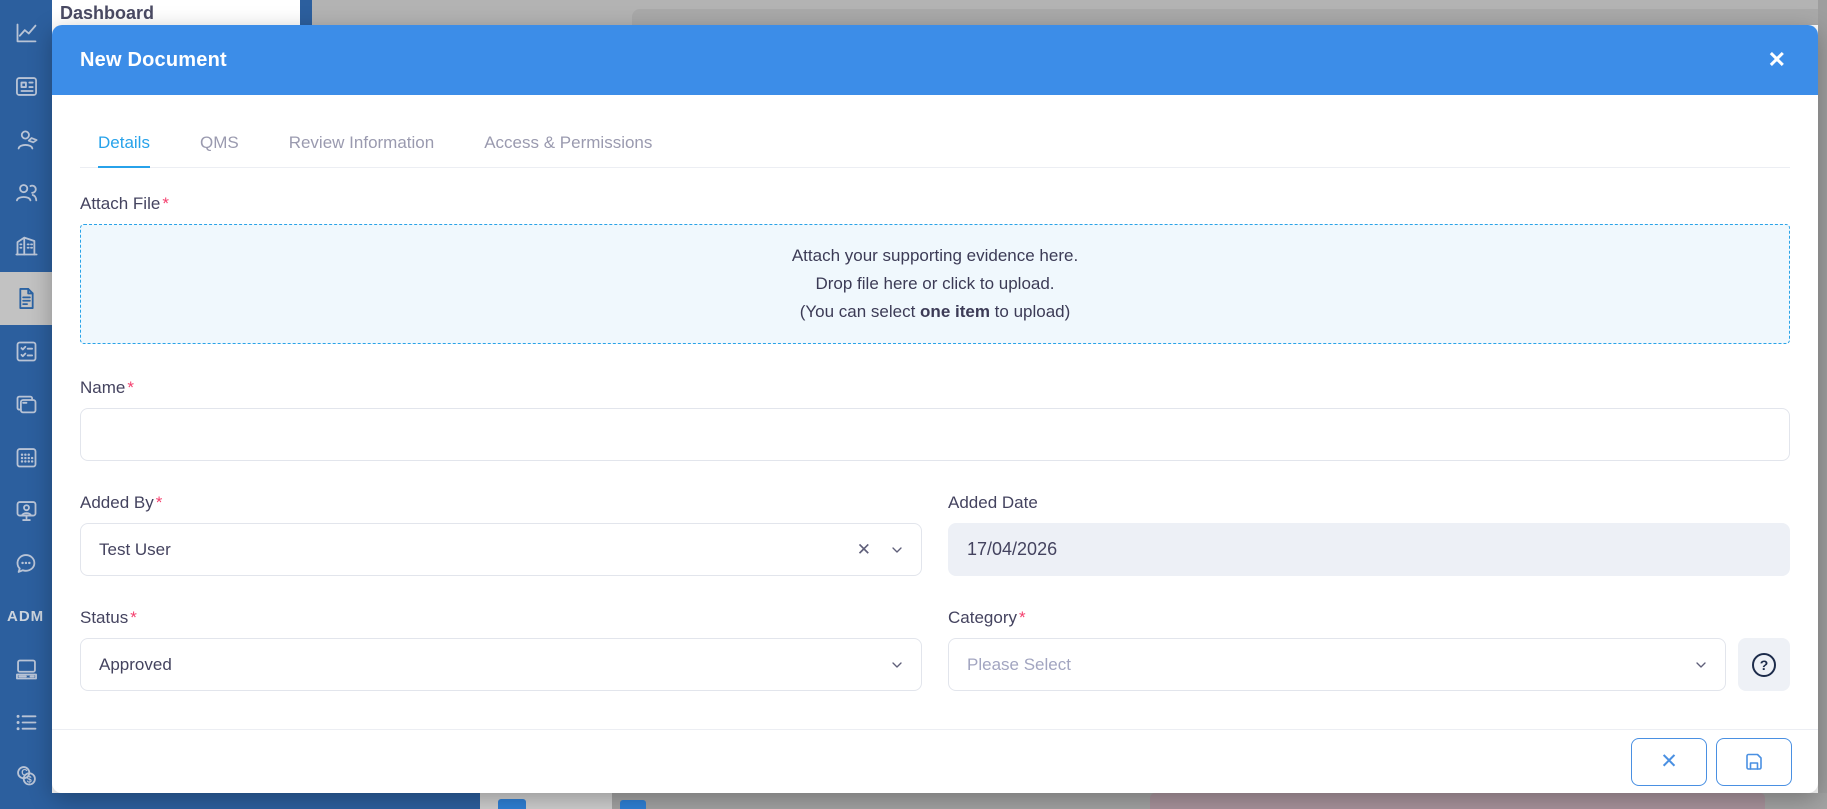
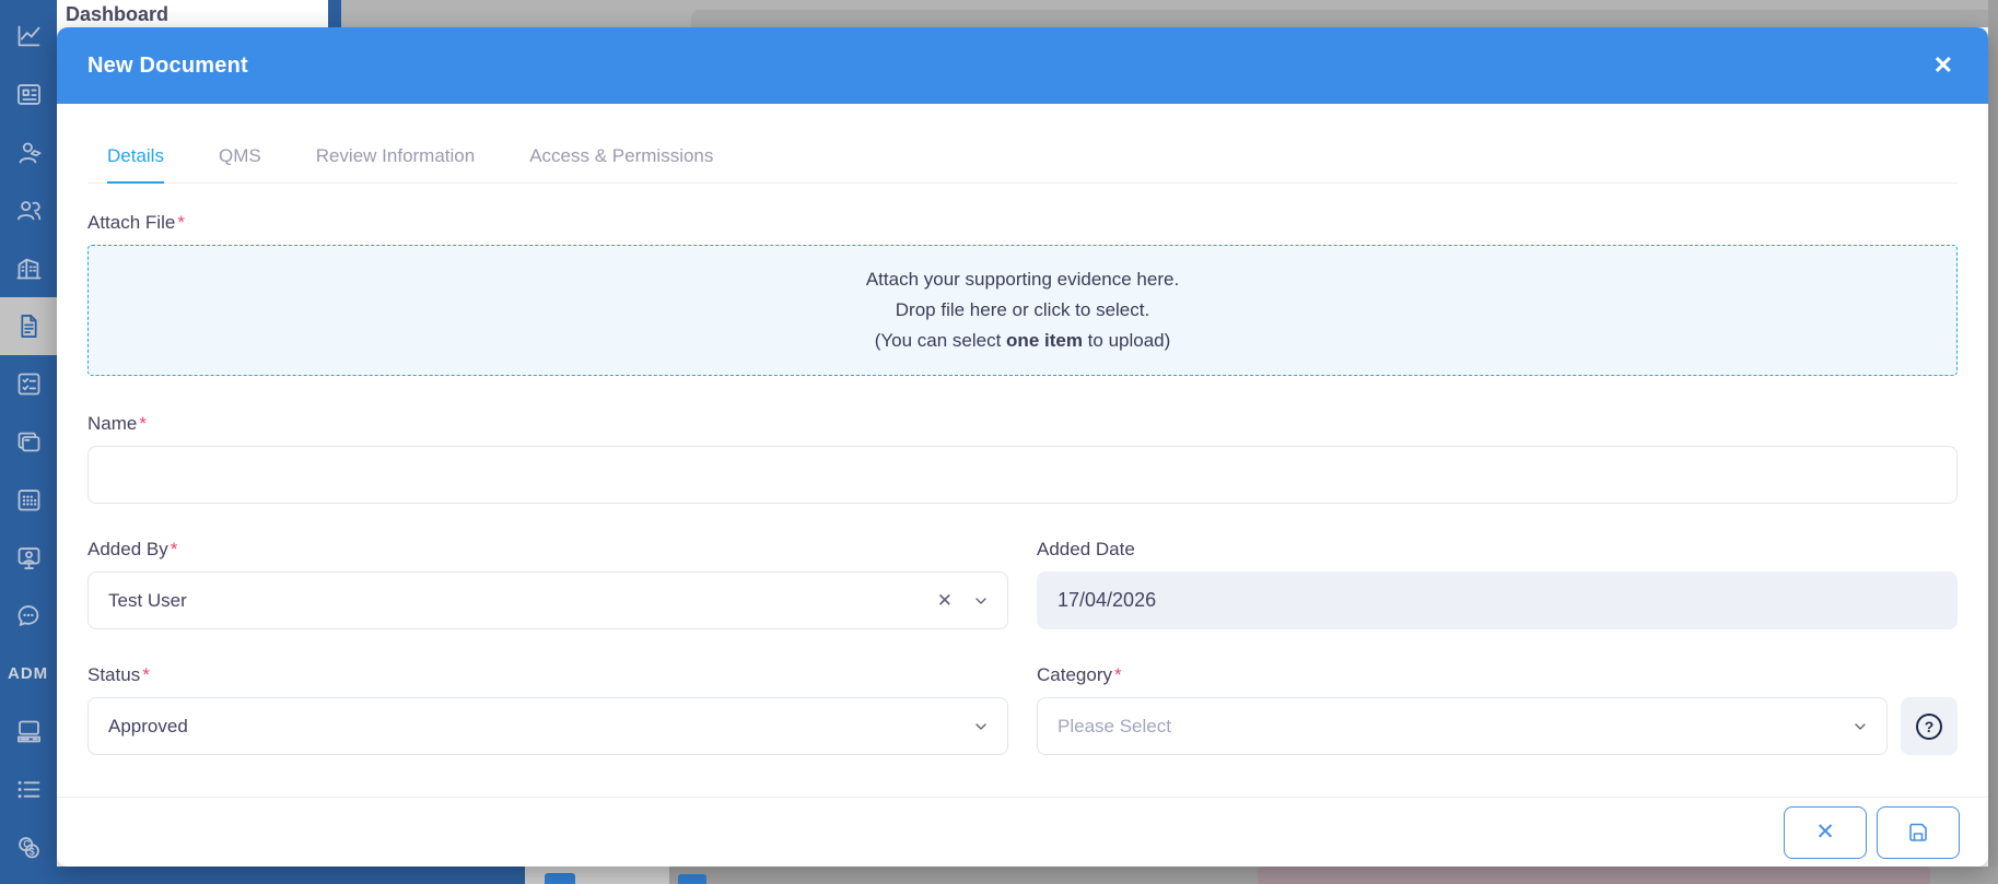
  Dashboard
  ADM
  C
  $
  New Document
  ✕
  Details
  QMS
  Review Information
  Access & Permissions
  Attach File*
  Attach your supporting evidence here.
- Drop file here or click to upload.
+ Drop file here or click to select.
  (You can select one item to upload)
  Name*
  Added By*
  Test User
  ✕
  Added Date
  17/04/2026
  Status*
  Approved
  Category*
  Please Select
  ?
  ✕
